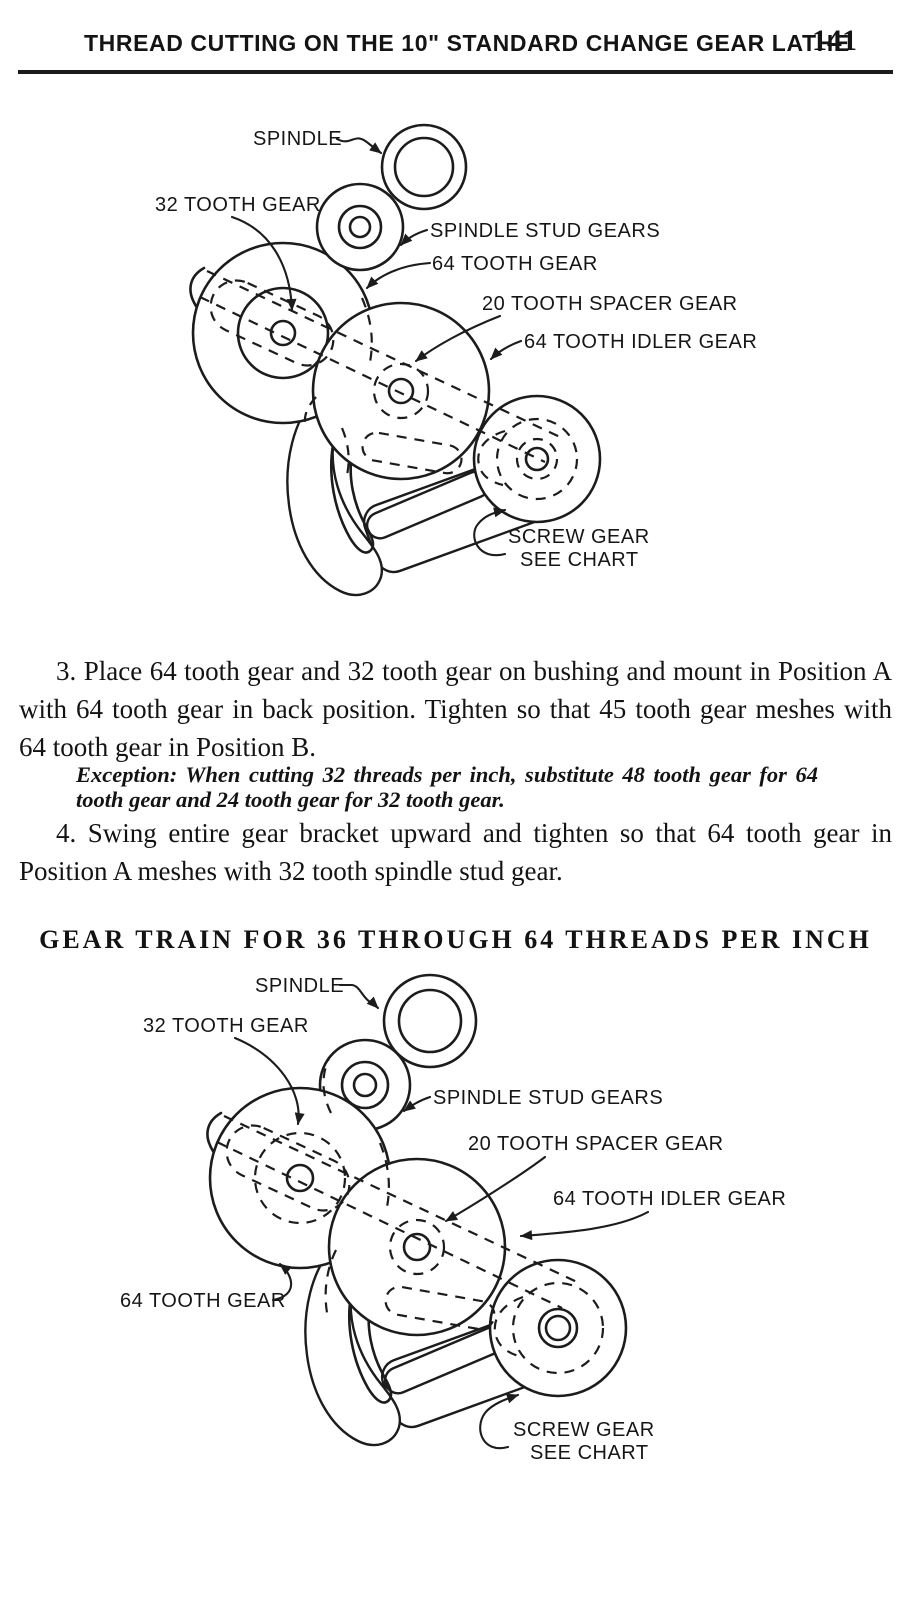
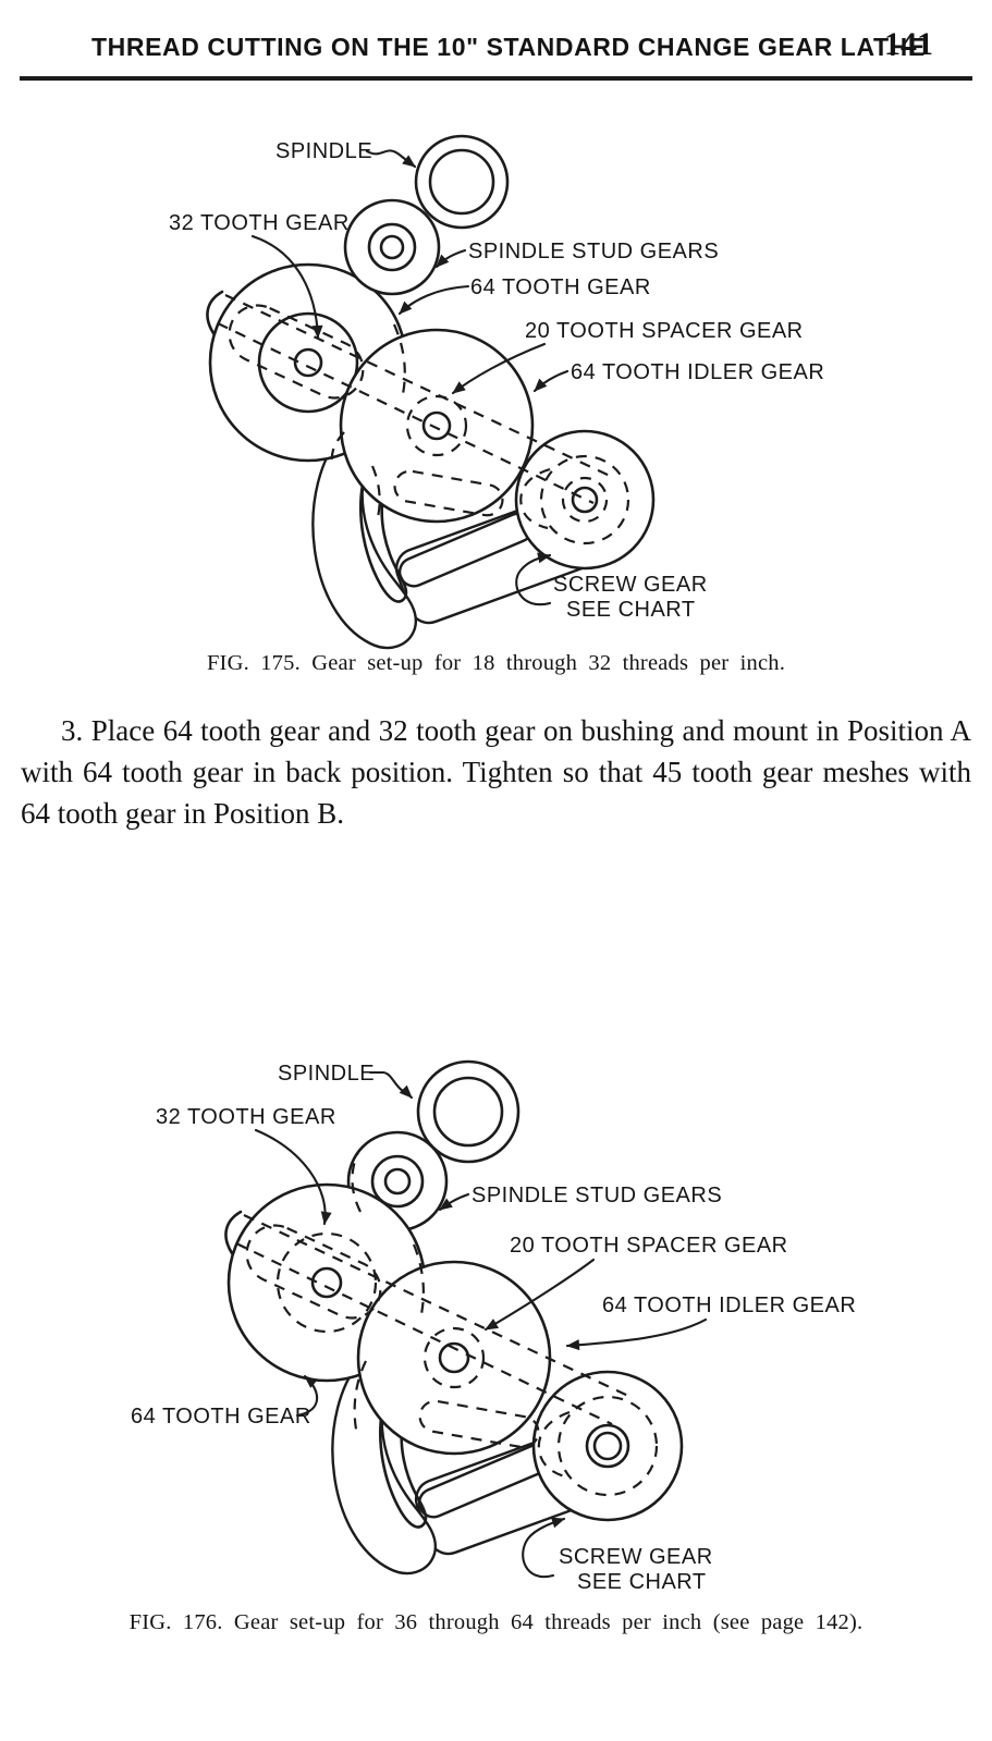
  THREAD CUTTING ON THE 10" STANDARD CHANGE GEAR LAT
  141
  SPINDLE
  32 TOOTH GEAR
  SPINDLE STUD GEARS
  64 TOOTH GEAR
  20 TOOTH SPACER GEAR
  64 TOOTH IDLER GEAR
  SCREW GEAR
  SEE CHART
+ FIG. 175. Gear set-up for 18 through 32 threads per inch.
  3. Place 64 tooth gear and 32 tooth gear on bushing and mount in Position A with 64 tooth gear in back position. Tighten so that 45 tooth gear meshes with 64 tooth gear in Position B.
- Exception: When cutting 32 threads per inch, substitute 48 tooth gear for 64 tooth gear and 24 tooth gear for 32 tooth gear.
- 4. Swing entire gear bracket upward and tighten so that 64 tooth gear in Position A meshes with 32 tooth spindle stud gear.
- GEAR TRAIN FOR 36 THROUGH 64 THREADS PER INCH
  SPINDLE
  32 TOOTH GEAR
  SPINDLE STUD GEARS
  20 TOOTH SPACER GEAR
  64 TOOTH IDLER GEAR
  64 TOOTH GEAR
  SCREW GEAR
  SEE CHART
+ FIG. 176. Gear set-up for 36 through 64 threads per inch (see page 142).
